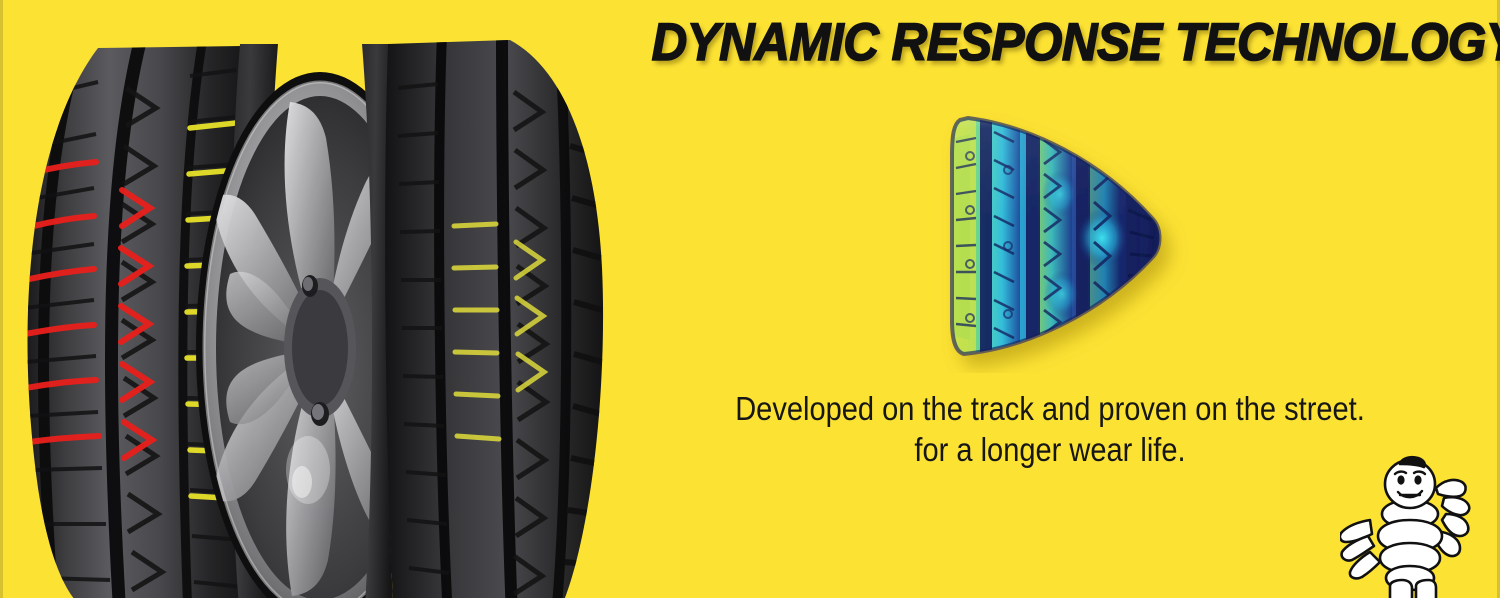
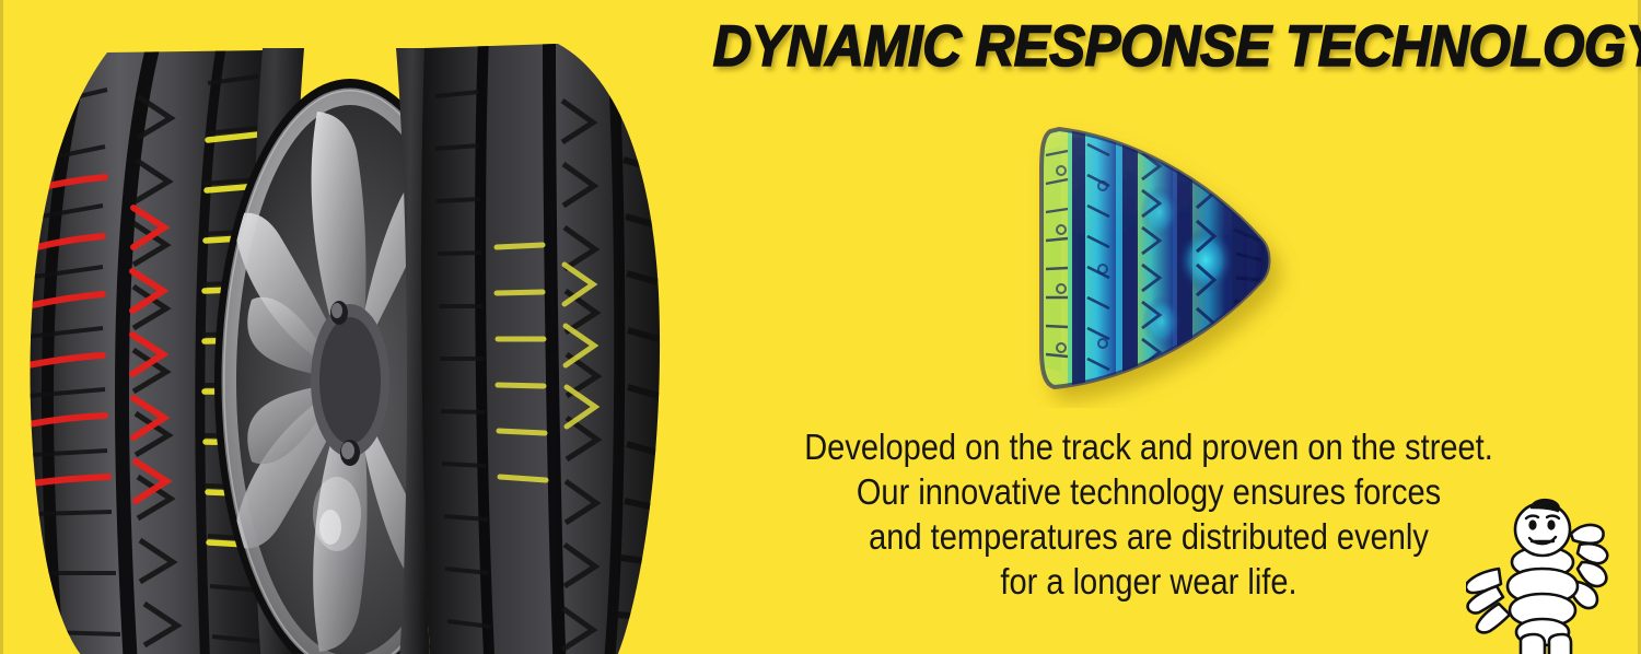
  DYNAMIC RESPONSE TECHNOLOG
  Developed on the track and proven on the street.
+ Our innovative technology ensures forces
+ and temperatures are distributed evenly
  for a longer wear life.
